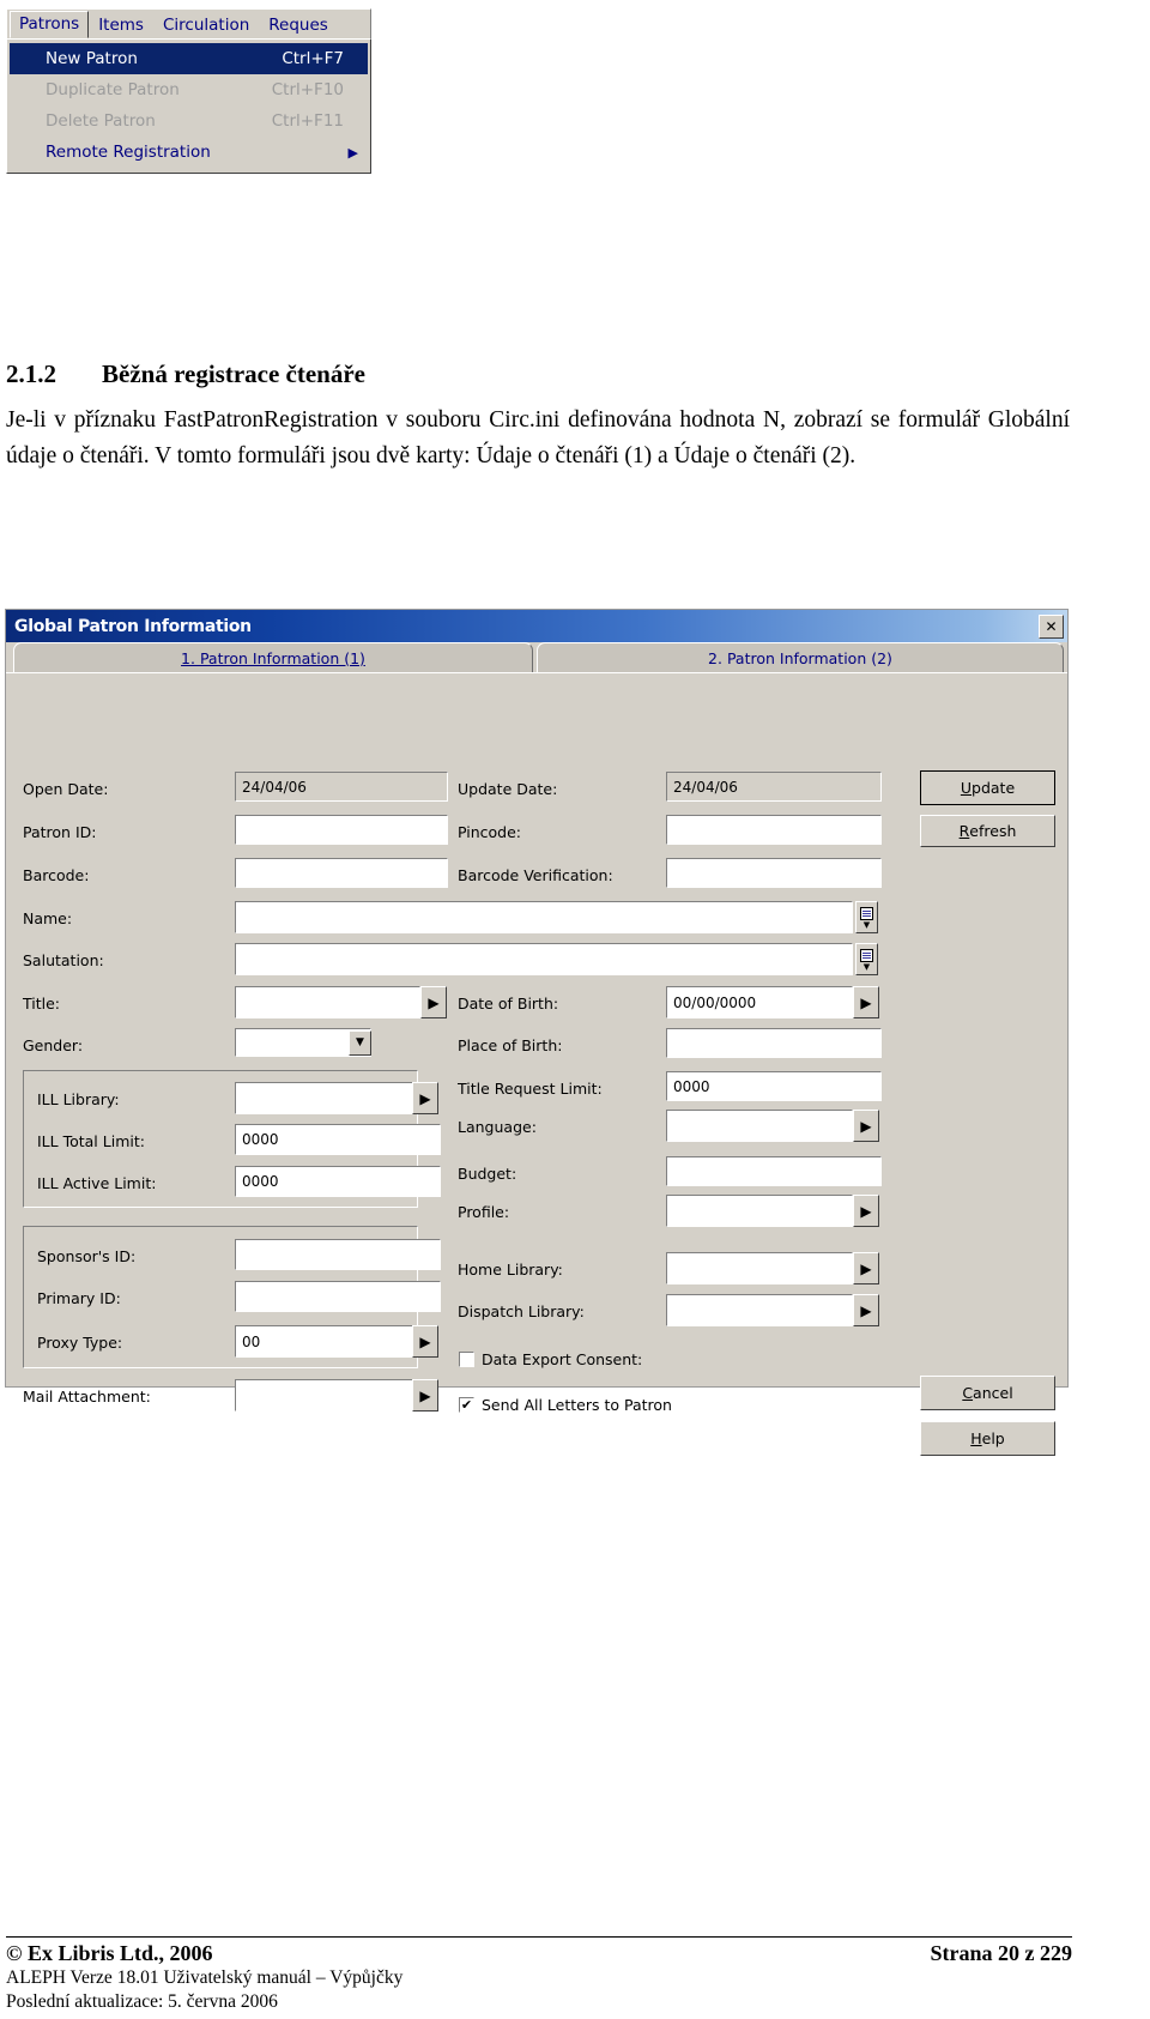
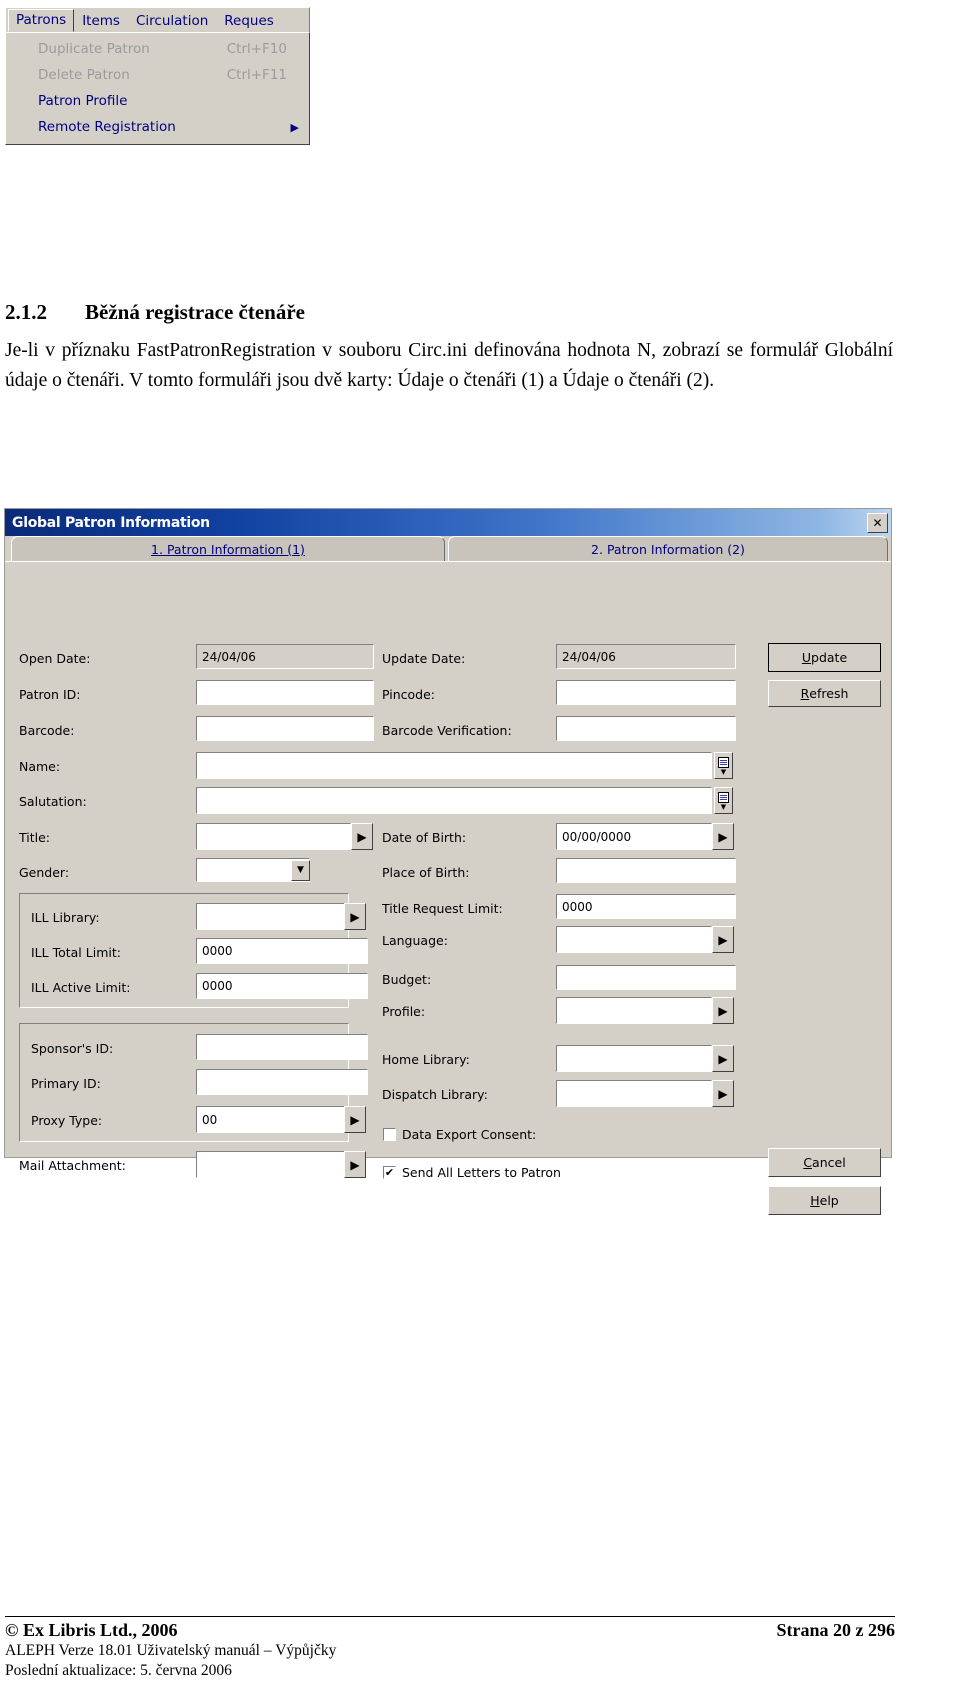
  Patrons
  Items
  Circulation
  Reques
- New Patron
- Ctrl+F7
  Duplicate Patron
  Ctrl+F10
  Delete Patron
  Ctrl+F11
+ Patron Profile
  Remote Registration
  ▶
  2.1.2 Běžná registrace čtenáře
  Je-li v příznaku FastPatronRegistration v souboru Circ.ini definována hodnota N, zobrazí se formulář Globální údaje o čtenáři. V tomto formuláři jsou dvě karty: Údaje o čtenáři (1) a Údaje o čtenáři (2).
  Global Patron Information
  ✕
  1. Patron Information (1)
  2. Patron Information (2)
  Open Date:
  24/04/06
  Update Date:
  24/04/06
  U
  pdate
  Patron ID:
  Pincode:
  R
  efresh
  Barcode:
  Barcode Verification:
  Name:
  ▼
  Salutation:
  ▼
  Title:
  ▶
  Date of Birth:
  00/00/0000
  ▶
  Gender:
  ▼
  Place of Birth:
  ILL Library:
  ▶
  ILL Total Limit:
  0000
  ILL Active Limit:
  0000
  Title Request Limit:
  0000
  Language:
  ▶
  Budget:
  Profile:
  ▶
  Sponsor's ID:
  Primary ID:
  Proxy Type:
  00
  ▶
  Home Library:
  ▶
  Dispatch Library:
  ▶
  Data Export Consent:
  ✔
  Send All Letters to Patron
  Mail Attachment:
  ▶
  C
  ancel
  H
  elp
  © Ex Libris Ltd., 2006
- Strana 20 z 229
+ Strana 20 z 296
  ALEPH Verze 18.01 Uživatelský manuál – Výpůjčky
  Poslední aktualizace: 5. června 2006
